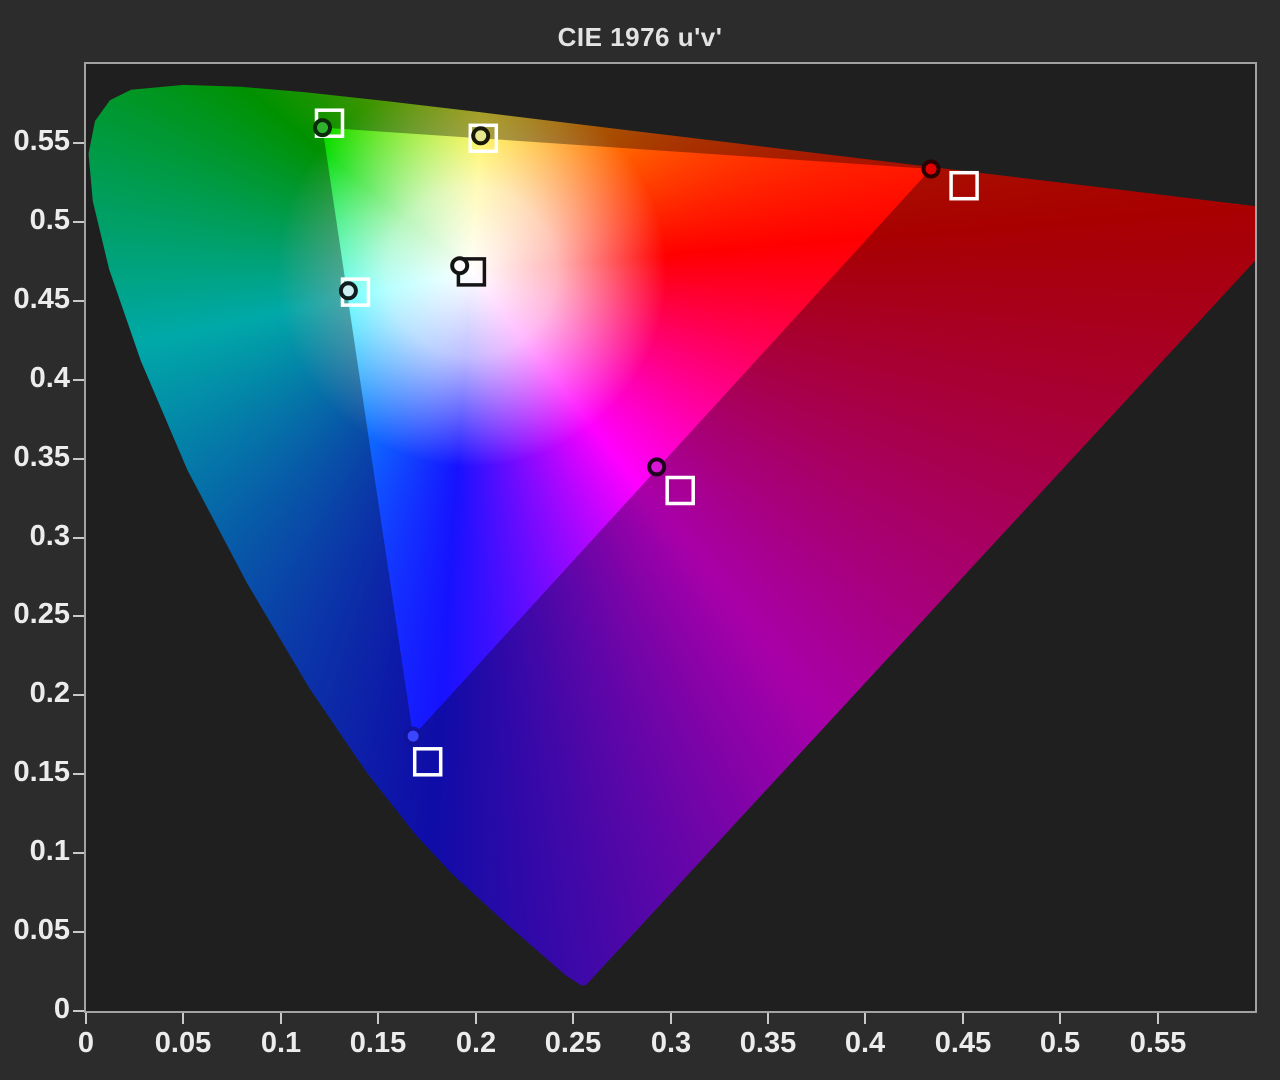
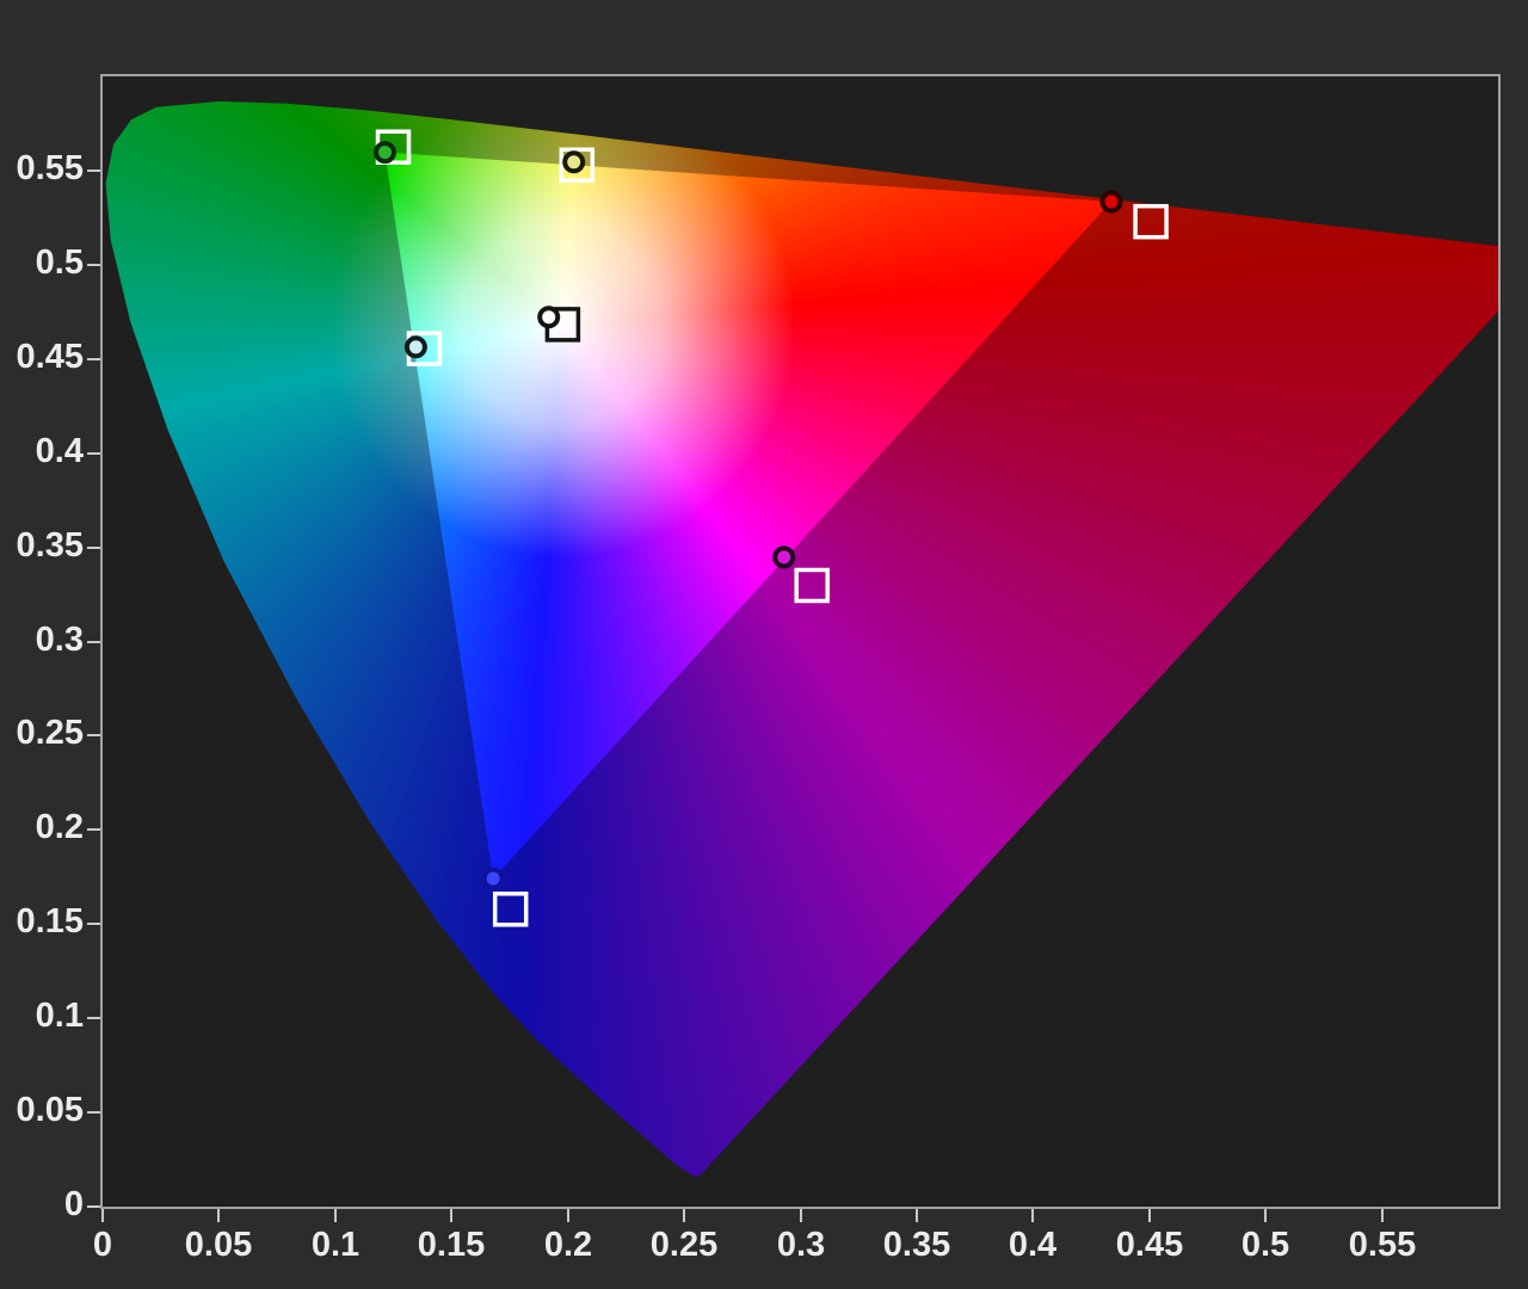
- CIE 1976 u'v'
  0
  0.05
  0.1
  0.15
  0.2
  0.25
  0.3
  0.35
  0.4
  0.45
  0.5
  0.55
  0
  0.05
  0.1
  0.15
  0.2
  0.25
  0.3
  0.35
  0.4
  0.45
  0.5
  0.55
